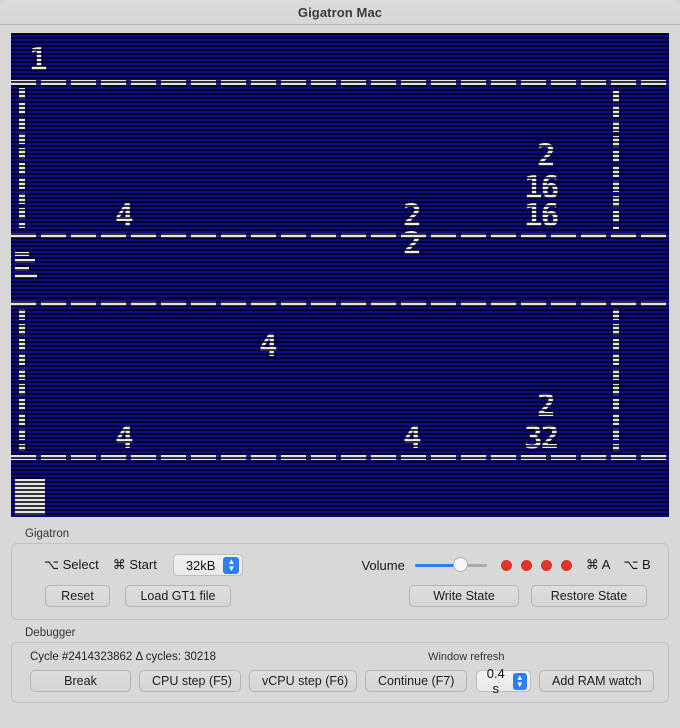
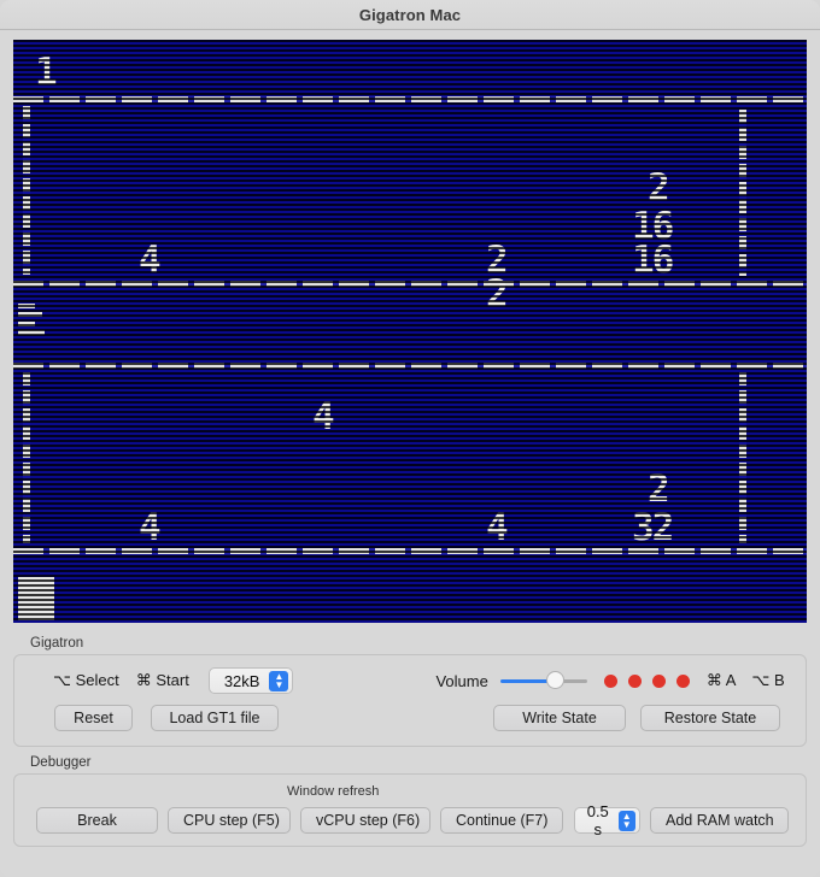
  Gigatron Mac
  Gigatron
  ⌥ Select
  ⌘ Start
  32kB
  ▲
  ▼
  Volume
  ⌘ A
  ⌥ B
  Reset
  Load GT1 file
  Write State
  Restore State
  Debugger
- Cycle #2414323862 Δ cycles: 30218
  Window refresh
  Break
  CPU step (F5)
  vCPU step (F6)
  Continue (F7)
- 0.4 s
+ 0.5 s
  ▲
  ▼
  Add RAM watch
